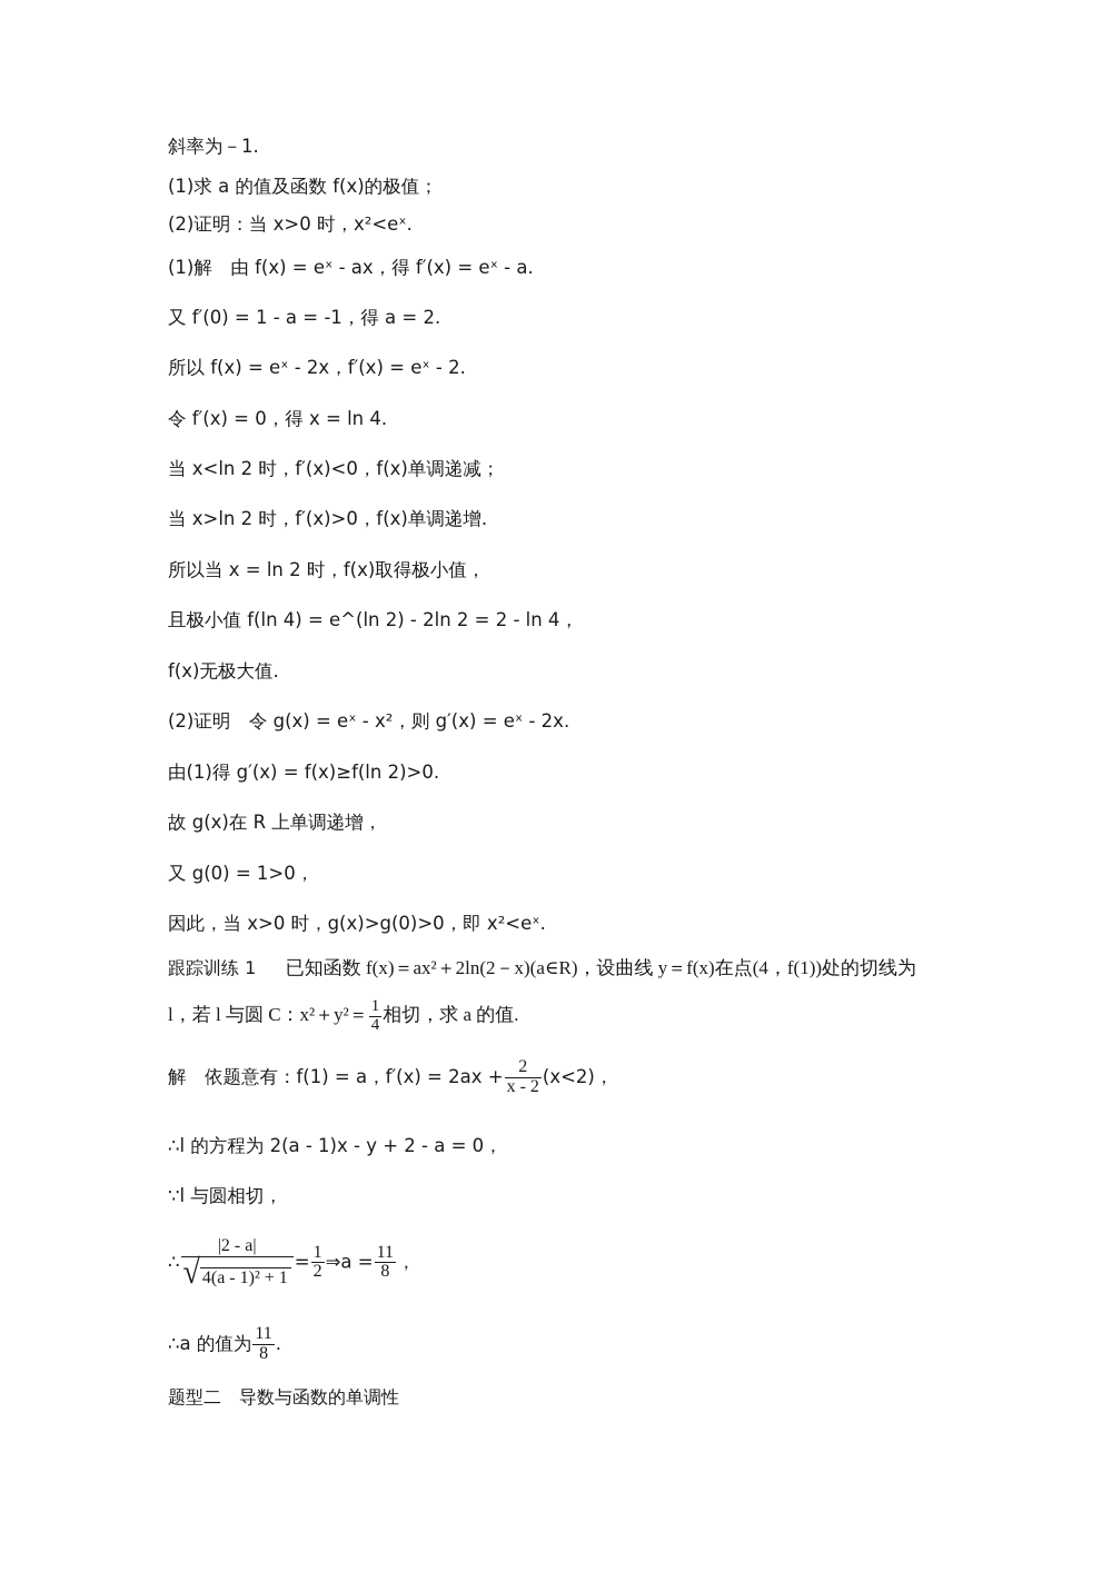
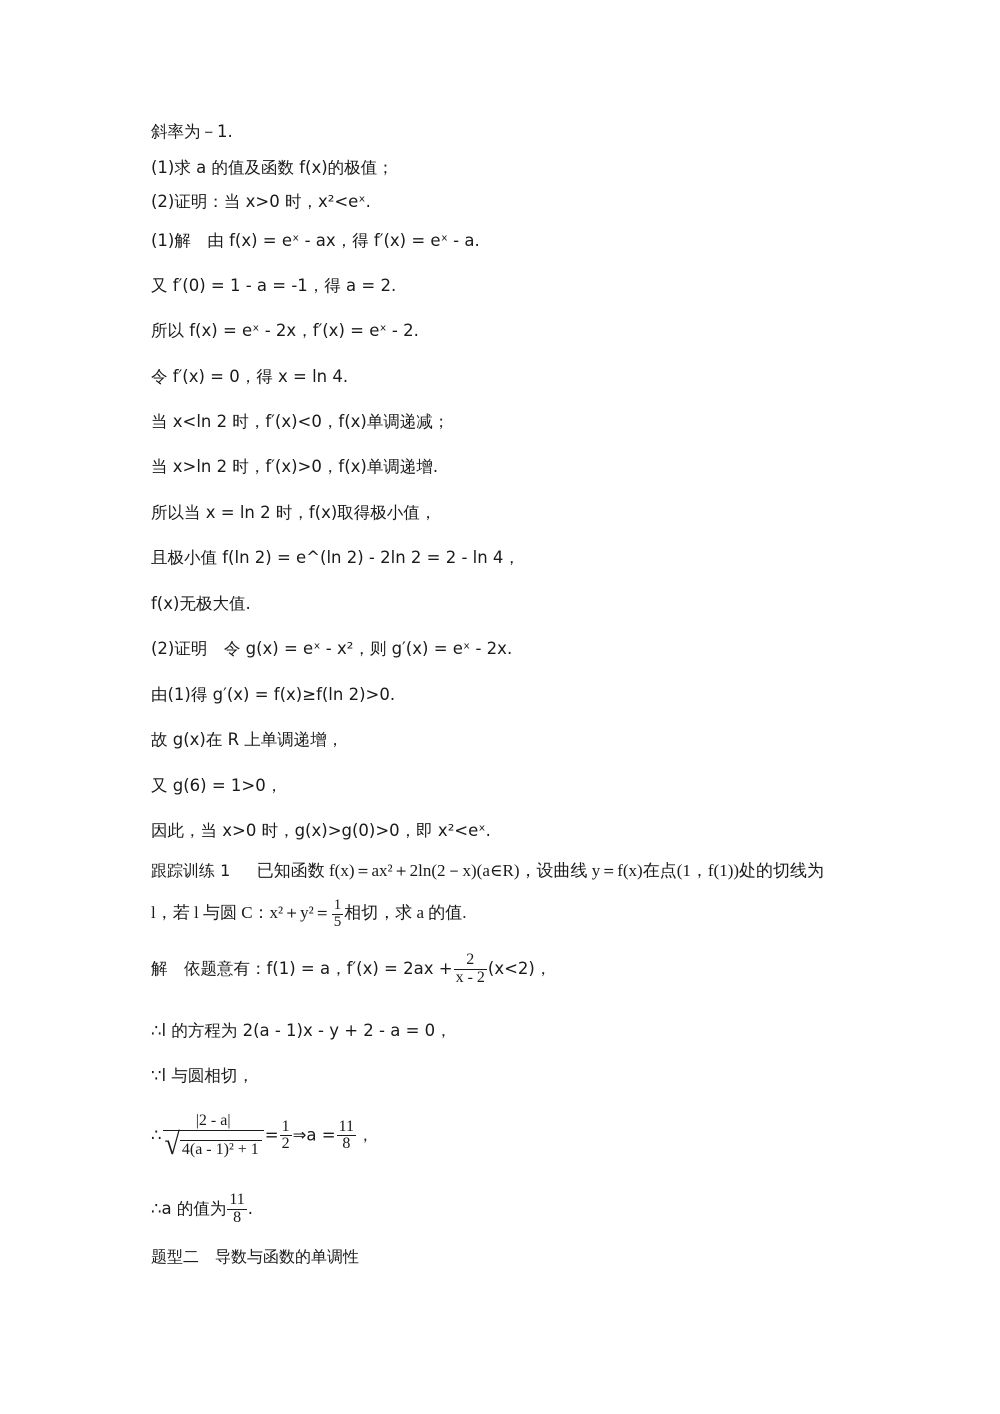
  斜率为－1.
  (1)求 a 的值及函数 f(x)的极值；
  (2)证明：当 x>0 时，x²<eˣ.
  (1)解 由 f(x) = eˣ - ax，得 f′(x) = eˣ - a.
  又 f′(0) = 1 - a = -1，得 a = 2.
  所以 f(x) = eˣ - 2x，f′(x) = eˣ - 2.
  令 f′(x) = 0，得 x = ln 4.
  当 x<ln 2 时，f′(x)<0，f(x)单调递减；
  当 x>ln 2 时，f′(x)>0，f(x)单调递增.
  所以当 x = ln 2 时，f(x)取得极小值，
- 且极小值 f(ln 4) = e^(ln 2) - 2ln 2 = 2 - ln 4，
+ 且极小值 f(ln 2) = e^(ln 2) - 2ln 2 = 2 - ln 4，
  f(x)无极大值.
  (2)证明 令 g(x) = eˣ - x²，则 g′(x) = eˣ - 2x.
  由(1)得 g′(x) = f(x)≥f(ln 2)>0.
  故 g(x)在 R 上单调递增，
- 又 g(0) = 1>0，
+ 又 g(6) = 1>0，
  因此，当 x>0 时，g(x)>g(0)>0，即 x²<eˣ.
- 跟踪训练 1 已知函数 f(x)＝ax²＋2ln(2－x)(a∈R)，设曲线 y＝f(x)在点(4，f(1))处的切线为
+ 跟踪训练 1 已知函数 f(x)＝ax²＋2ln(2－x)(a∈R)，设曲线 y＝f(x)在点(1，f(1))处的切线为
  l，若 l 与圆 C：x²＋y²＝
  1
- 4
+ 5
  相切，求 a 的值.
  解 依题意有：f(1) = a，f′(x) = 2ax +
  2
  x - 2
  (x<2)，
  ∴l 的方程为 2(a - 1)x - y + 2 - a = 0，
  ∵l 与圆相切，
  ∴
  |2 - a|
  √
  4(a - 1)² + 1
  =
  1
  2
  ⇒a =
  11
  8
  ，
  ∴a 的值为
  11
  8
  .
  题型二 导数与函数的单调性
